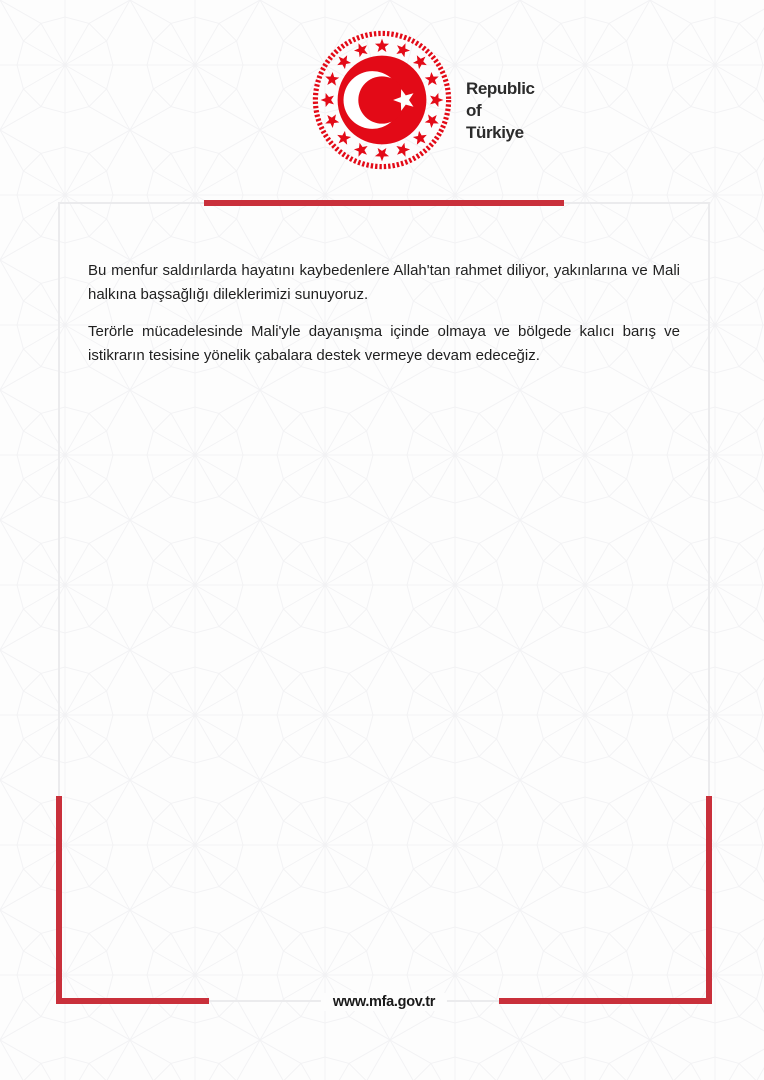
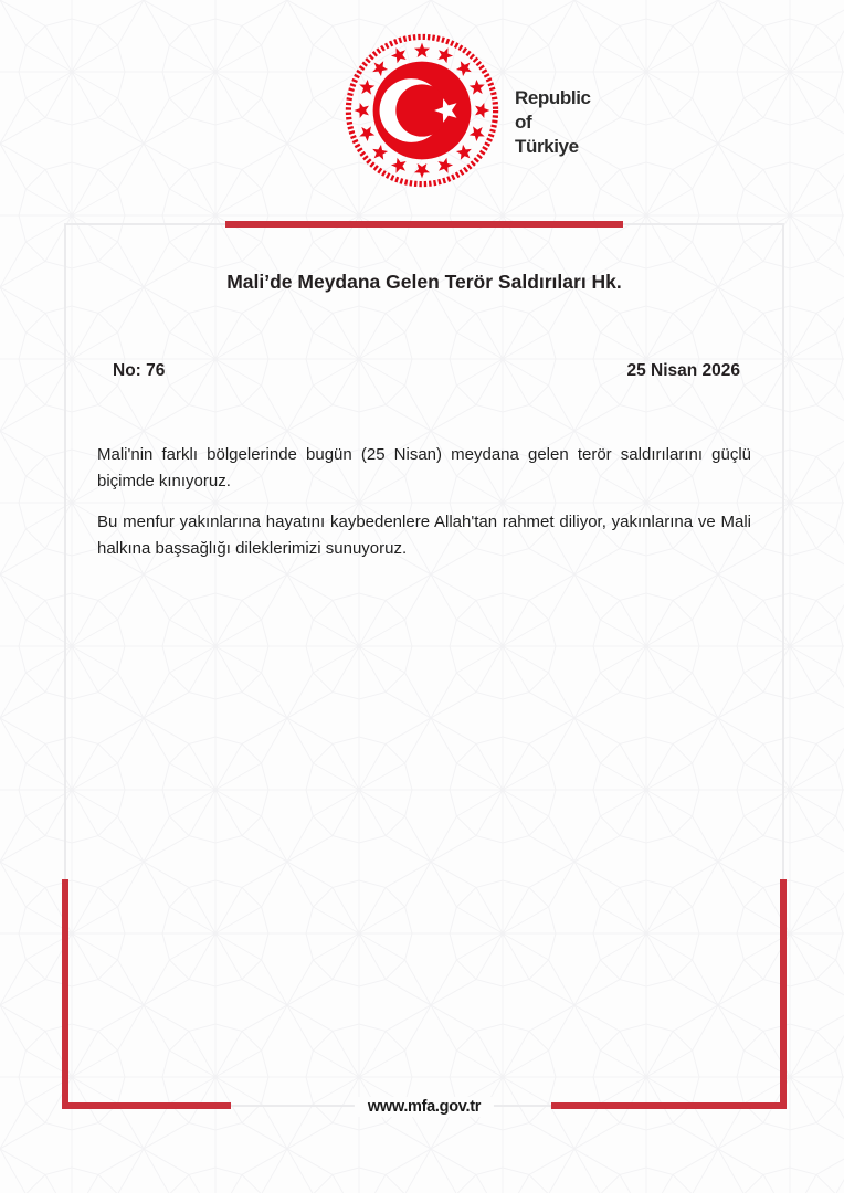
  Republic of Türkiye
+ Mali’de Meydana Gelen Terör Saldırıları Hk.
+ No: 76
+ 25 Nisan 2026
+ Mali'nin farklı bölgelerinde bugün (25 Nisan) meydana gelen terör saldırılarını güçlü biçimde kınıyoruz.
- Bu menfur saldırılarda hayatını kaybedenlere Allah'tan rahmet diliyor, yakınlarına ve Mali halkına başsağlığı dileklerimizi sunuyoruz.
+ Bu menfur yakınlarına hayatını kaybedenlere Allah'tan rahmet diliyor, yakınlarına ve Mali halkına başsağlığı dileklerimizi sunuyoruz.
- Terörle mücadelesinde Mali'yle dayanışma içinde olmaya ve bölgede kalıcı barış ve istikrarın tesisine yönelik çabalara destek vermeye devam edeceğiz.
  www.mfa.gov.tr
